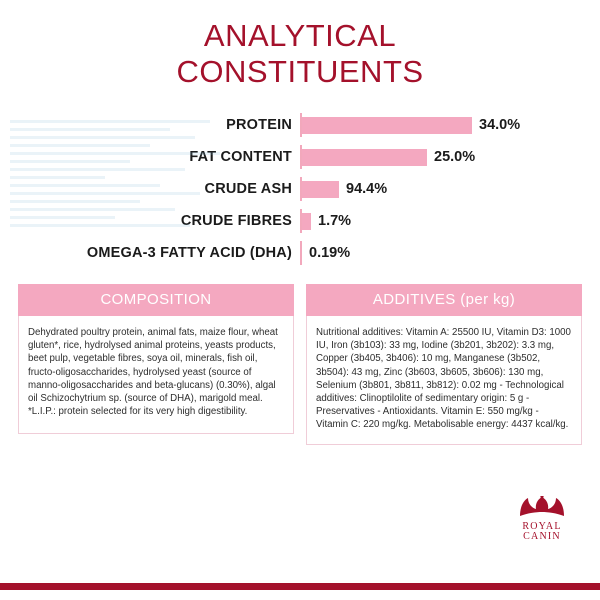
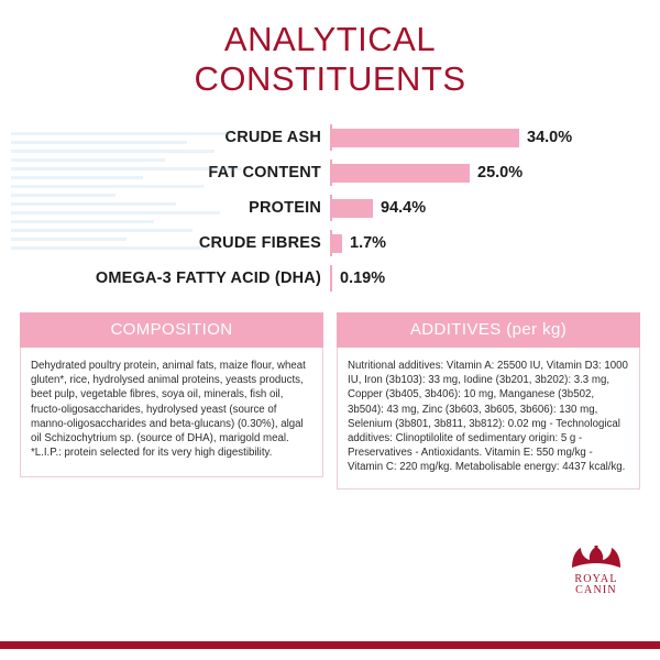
  ANALYTICAL
  CONSTITUENTS
- PROTEIN
+ CRUDE ASH
  34.0%
  FAT CONTENT
  25.0%
- CRUDE ASH
+ PROTEIN
  94.4%
  CRUDE FIBRES
  1.7%
  OMEGA-3 FATTY ACID (DHA)
  0.19%
  COMPOSITION
  Dehydrated poultry protein, animal fats, maize flour, wheat gluten*, rice, hydrolysed animal proteins, yeasts products, beet pulp, vegetable fibres, soya oil, minerals, fish oil, fructo-oligosaccharides, hydrolysed yeast (source of manno-oligosaccharides and beta-glucans) (0.30%), algal oil Schizochytrium sp. (source of DHA), marigold meal. *L.I.P.: protein selected for its very high digestibility.
  ADDITIVES (per kg)
  Nutritional additives: Vitamin A: 25500 IU, Vitamin D3: 1000 IU, Iron (3b103): 33 mg, Iodine (3b201, 3b202): 3.3 mg, Copper (3b405, 3b406): 10 mg, Manganese (3b502, 3b504): 43 mg, Zinc (3b603, 3b605, 3b606): 130 mg, Selenium (3b801, 3b811, 3b812): 0.02 mg - Technological additives: Clinoptilolite of sedimentary origin: 5 g - Preservatives - Antioxidants. Vitamin E: 550 mg/kg - Vitamin C: 220 mg/kg. Metabolisable energy: 4437 kcal/kg.
  ROYAL
  CANIN
